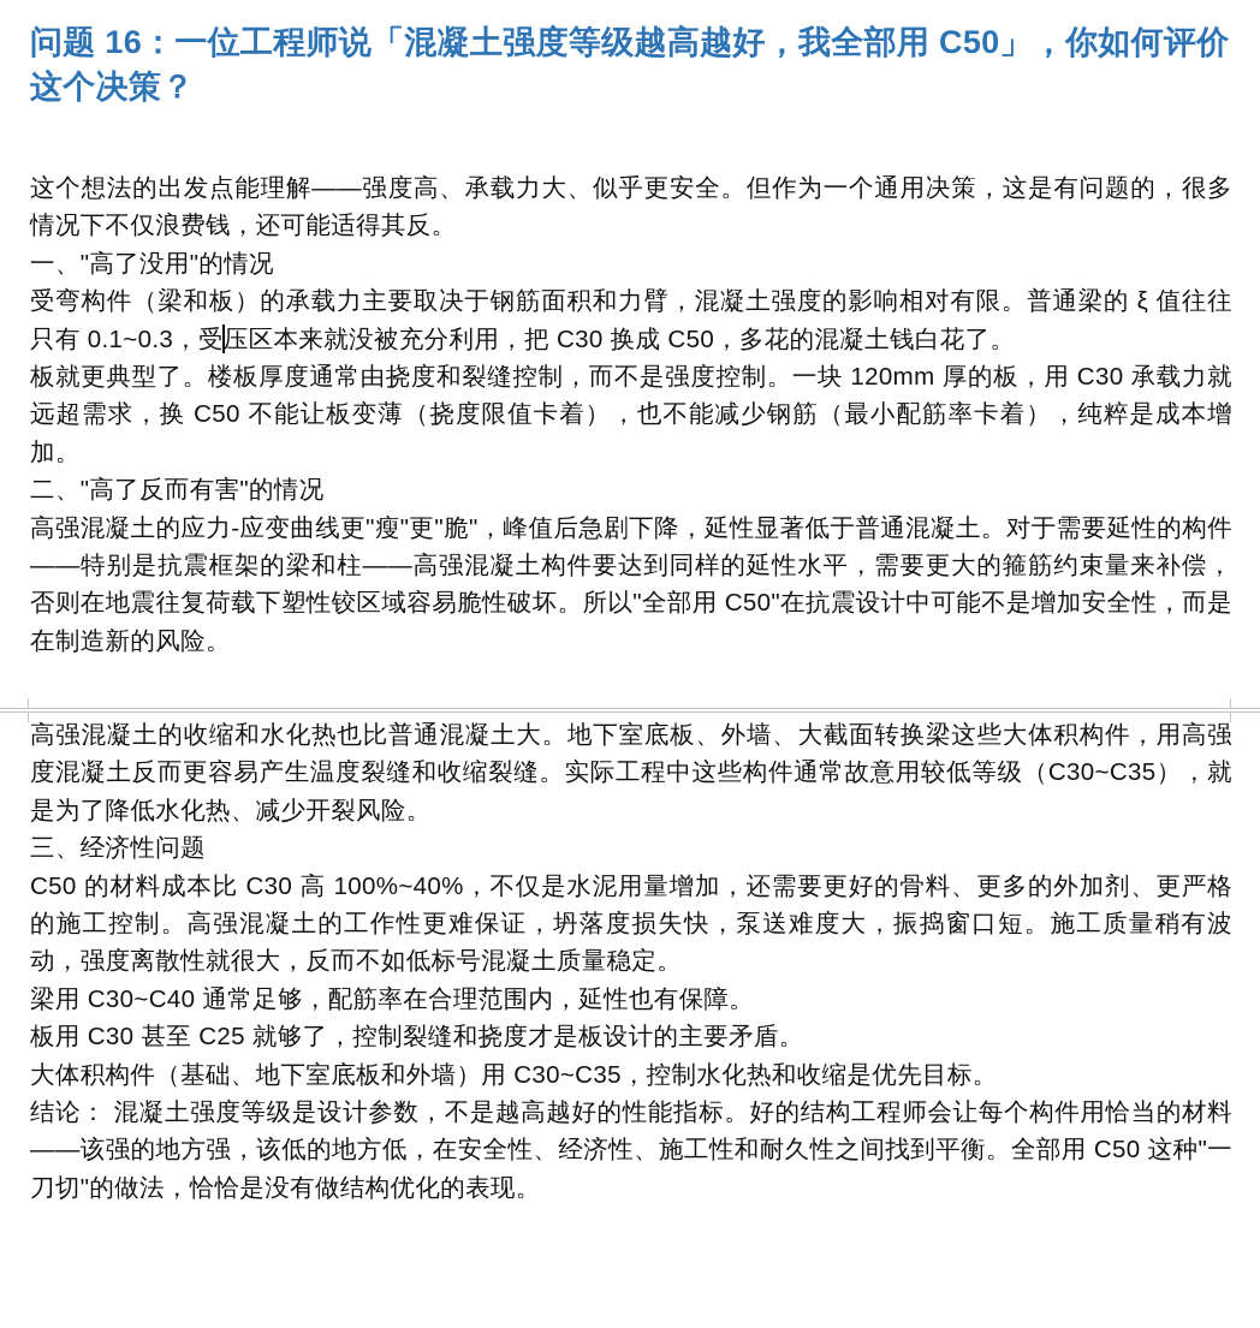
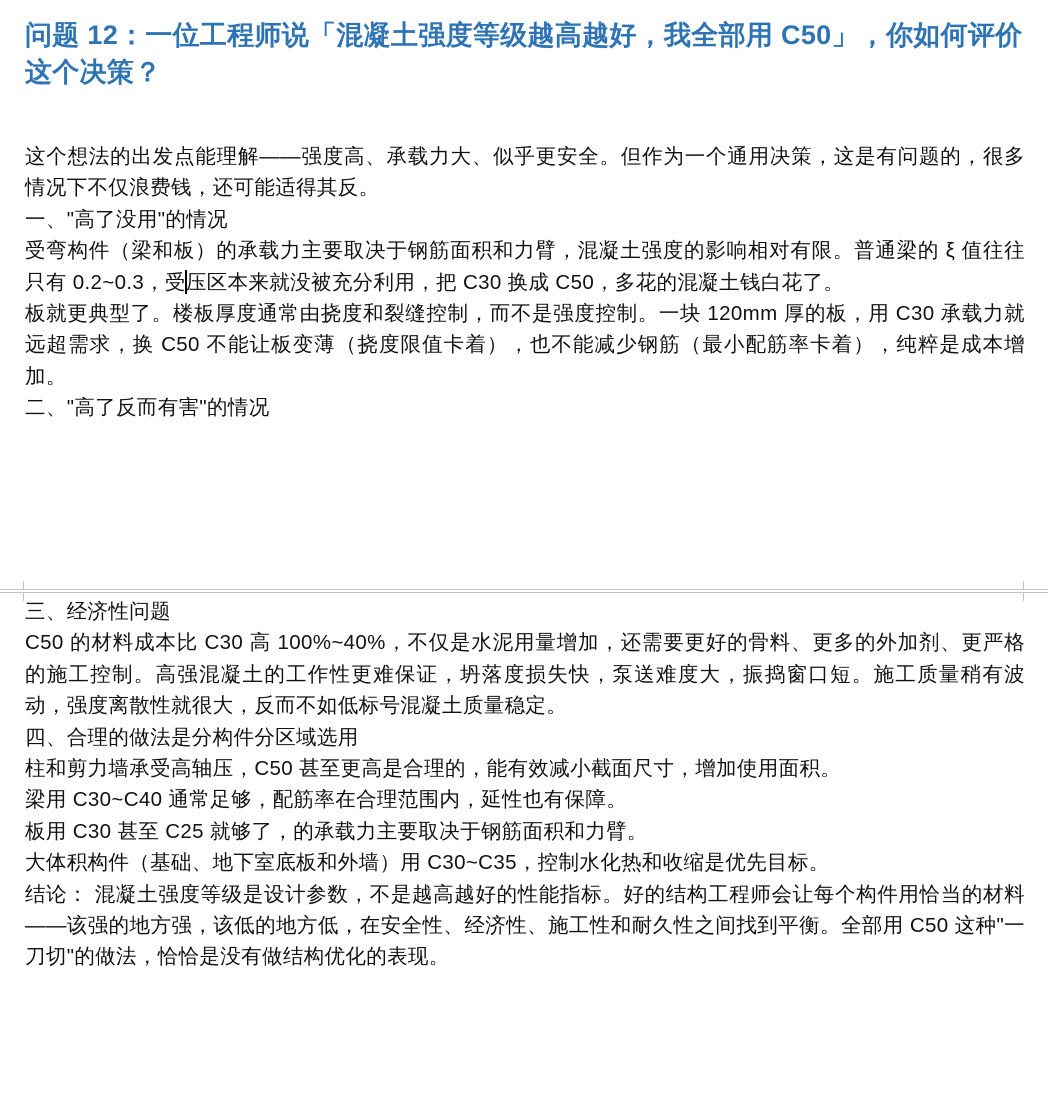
- 问题 16：一位工程师说「混凝土强度等级越高越好，我全部用 C50」，你如何评价这个决策？
+ 问题 12：一位工程师说「混凝土强度等级越高越好，我全部用 C50」，你如何评价这个决策？
  这个想法的出发点能理解——强度高、承载力大、似乎更安全。但作为一个通用决策，这是有问题的，很多情况下不仅浪费钱，还可能适得其反。
  一、"高了没用"的情况
- 受弯构件（梁和板）的承载力主要取决于钢筋面积和力臂，混凝土强度的影响相对有限。普通梁的 ξ 值往往只有 0.1~0.3，受压区本来就没被充分利用，把 C30 换成 C50，多花的混凝土钱白花了。
+ 受弯构件（梁和板）的承载力主要取决于钢筋面积和力臂，混凝土强度的影响相对有限。普通梁的 ξ 值往往只有 0.2~0.3，受压区本来就没被充分利用，把 C30 换成 C50，多花的混凝土钱白花了。
  板就更典型了。楼板厚度通常由挠度和裂缝控制，而不是强度控制。一块 120mm 厚的板，用 C30 承载力就远超需求，换 C50 不能让板变薄（挠度限值卡着），也不能减少钢筋（最小配筋率卡着），纯粹是成本增加。
  二、"高了反而有害"的情况
- 高强混凝土的应力-应变曲线更"瘦"更"脆"，峰值后急剧下降，延性显著低于普通混凝土。对于需要延性的构件——特别是抗震框架的梁和柱——高强混凝土构件要达到同样的延性水平，需要更大的箍筋约束量来补偿，否则在地震往复荷载下塑性铰区域容易脆性破坏。所以"全部用 C50"在抗震设计中可能不是增加安全性，而是在制造新的风险。
- 高强混凝土的收缩和水化热也比普通混凝土大。地下室底板、外墙、大截面转换梁这些大体积构件，用高强度混凝土反而更容易产生温度裂缝和收缩裂缝。实际工程中这些构件通常故意用较低等级（C30~C35），就是为了降低水化热、减少开裂风险。
  三、经济性问题
  C50 的材料成本比 C30 高 100%~40%，不仅是水泥用量增加，还需要更好的骨料、更多的外加剂、更严格的施工控制。高强混凝土的工作性更难保证，坍落度损失快，泵送难度大，振捣窗口短。施工质量稍有波动，强度离散性就很大，反而不如低标号混凝土质量稳定。
+ 四、合理的做法是分构件分区域选用
+ 柱和剪力墙承受高轴压，C50 甚至更高是合理的，能有效减小截面尺寸，增加使用面积。
  梁用 C30~C40 通常足够，配筋率在合理范围内，延性也有保障。
- 板用 C30 甚至 C25 就够了，控制裂缝和挠度才是板设计的主要矛盾。
+ 板用 C30 甚至 C25 就够了，的承载力主要取决于钢筋面积和力臂。
  大体积构件（基础、地下室底板和外墙）用 C30~C35，控制水化热和收缩是优先目标。
  结论： 混凝土强度等级是设计参数，不是越高越好的性能指标。好的结构工程师会让每个构件用恰当的材料——该强的地方强，该低的地方低，在安全性、经济性、施工性和耐久性之间找到平衡。全部用 C50 这种"一刀切"的做法，恰恰是没有做结构优化的表现。
